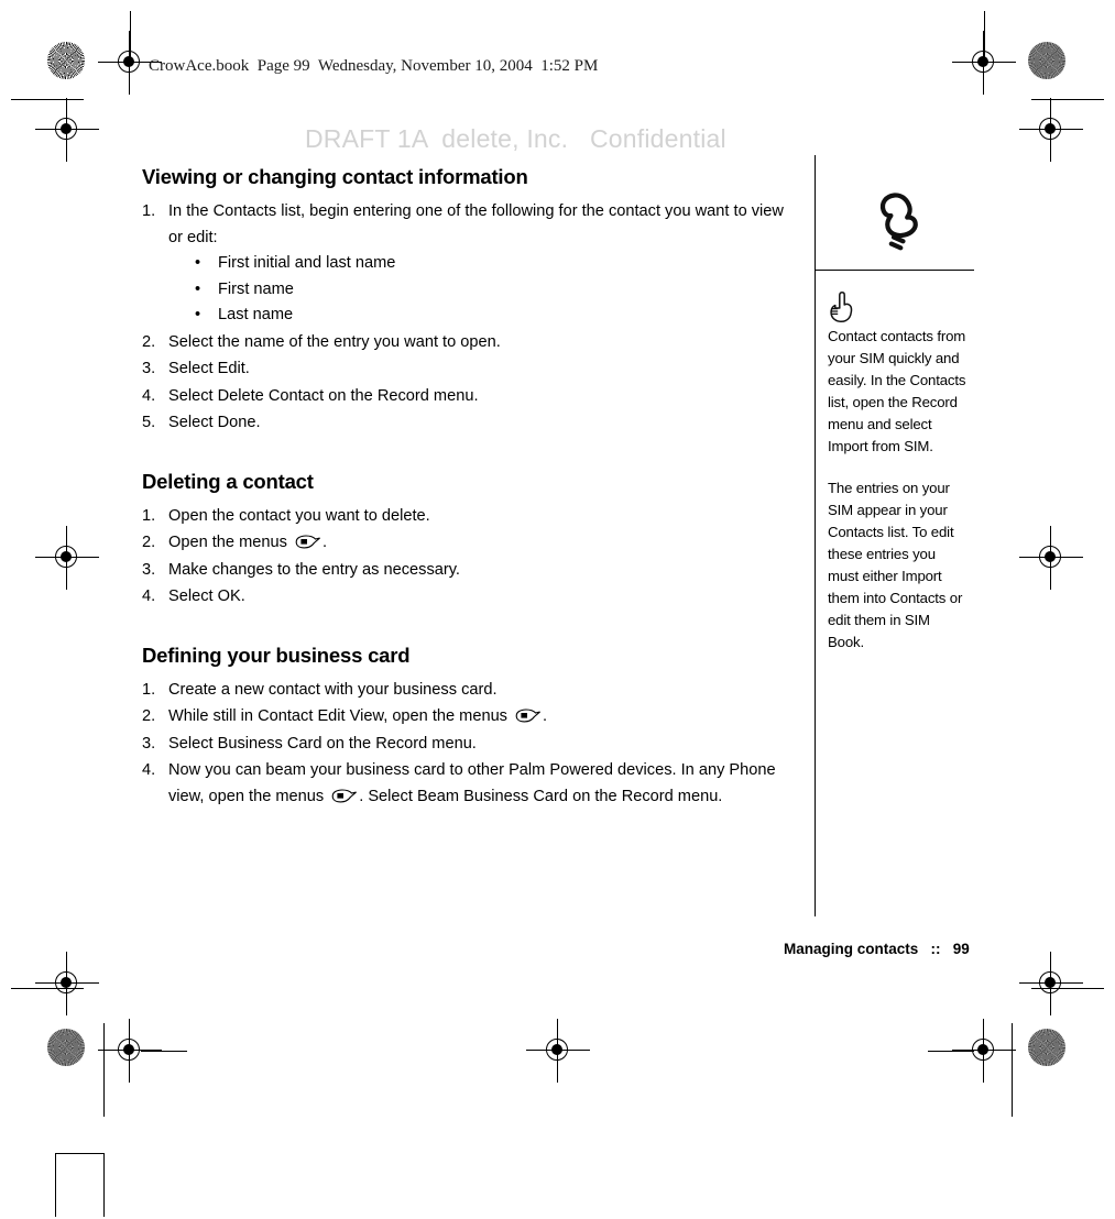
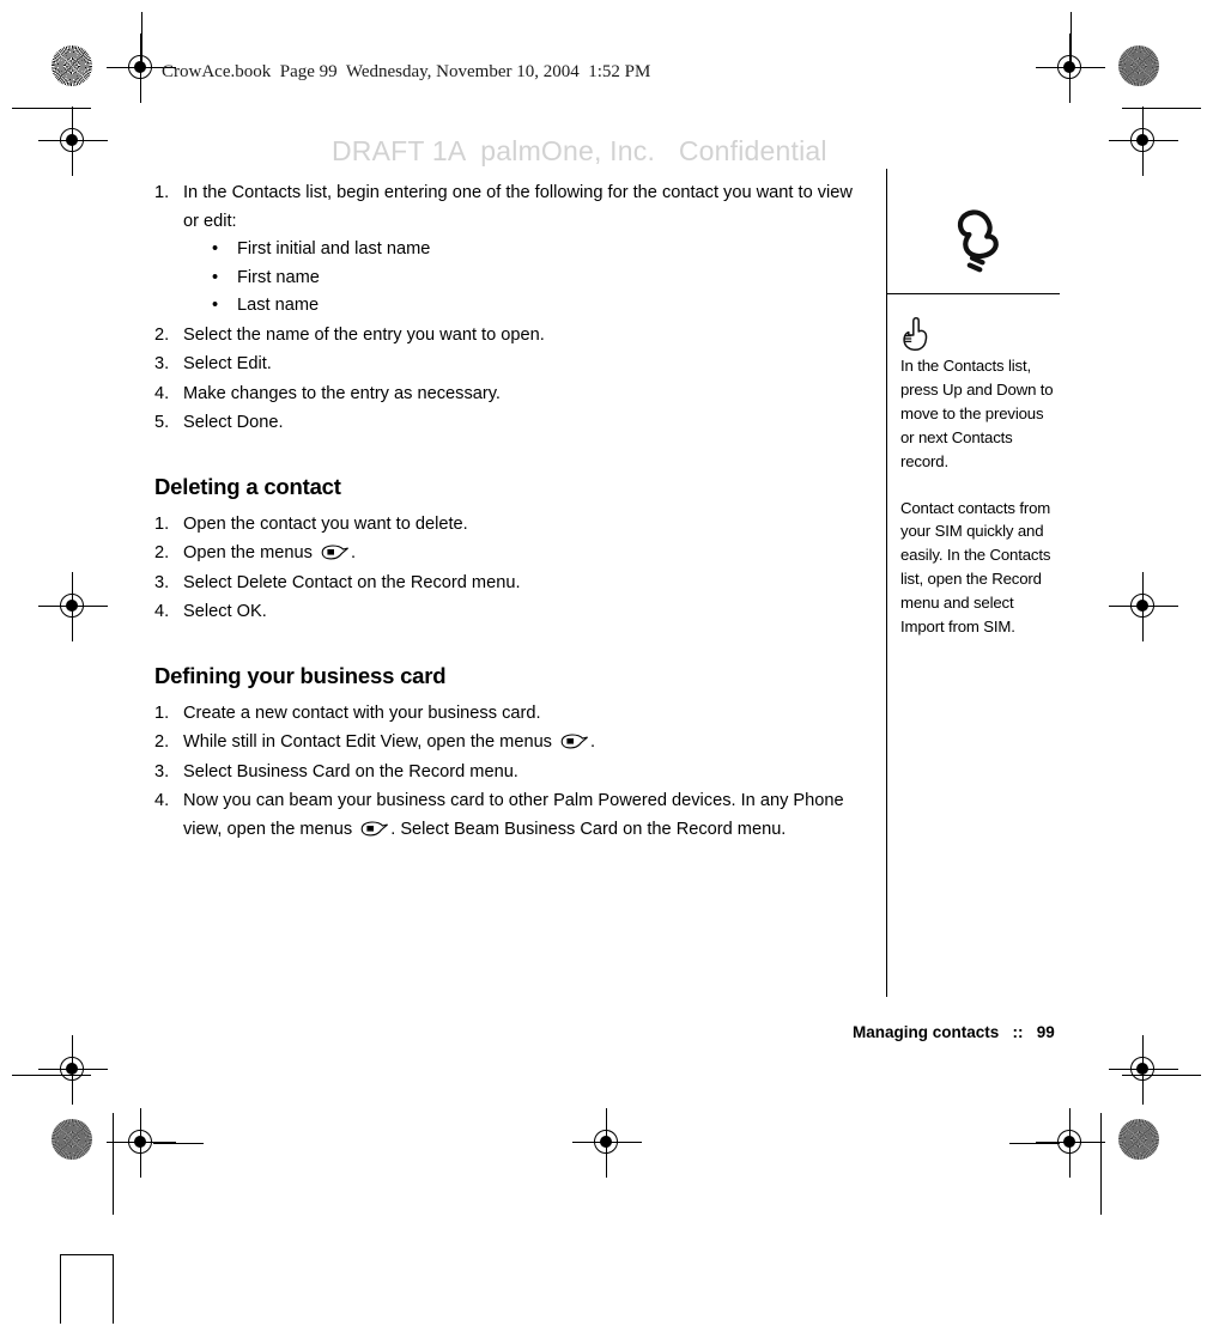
  CrowAce.book Page 99 Wednesday, November 10, 2004 1:52 PM
- DRAFT 1A delete, Inc. Confidential
+ DRAFT 1A palmOne, Inc. Confidential
- Viewing or changing contact information
  1.
  In the Contacts list, begin entering one of the following for the contact you want to view or edit:
  •
  First initial and last name
  •
  First name
  •
  Last name
  2.
  Select the name of the entry you want to open.
  3.
  Select Edit.
  4.
- Select Delete Contact on the Record menu.
+ Make changes to the entry as necessary.
  5.
  Select Done.
  Deleting a contact
  1.
  Open the contact you want to delete.
  2.
  Open the menus .
  3.
- Make changes to the entry as necessary.
+ Select Delete Contact on the Record menu.
  4.
  Select OK.
  Defining your business card
  1.
  Create a new contact with your business card.
  2.
  While still in Contact Edit View, open the menus .
  3.
  Select Business Card on the Record menu.
  4.
  Now you can beam your business card to other Palm Powered devices. In any Phone view, open the menus . Select Beam Business Card on the Record menu.
+ In the Contacts list, press Up and Down to move to the previous or next Contacts record.
  Contact contacts from your SIM quickly and easily. In the Contacts list, open the Record menu and select Import from SIM.
- The entries on your SIM appear in your Contacts list. To edit these entries you must either Import them into Contacts or edit them in SIM Book.
  Managing contacts :: 99
